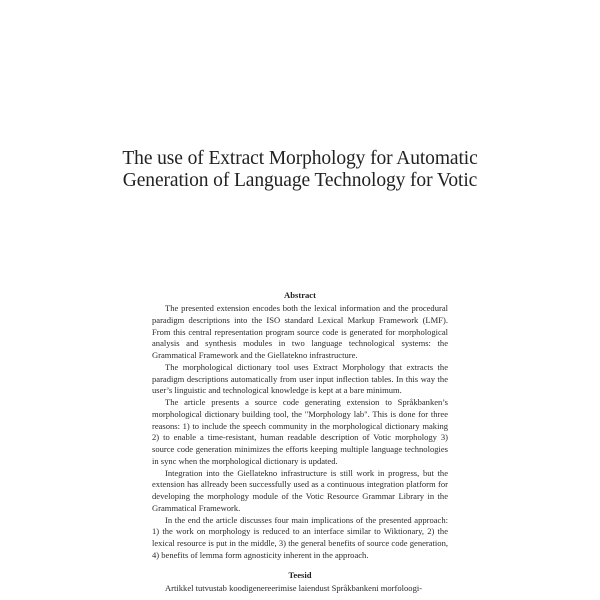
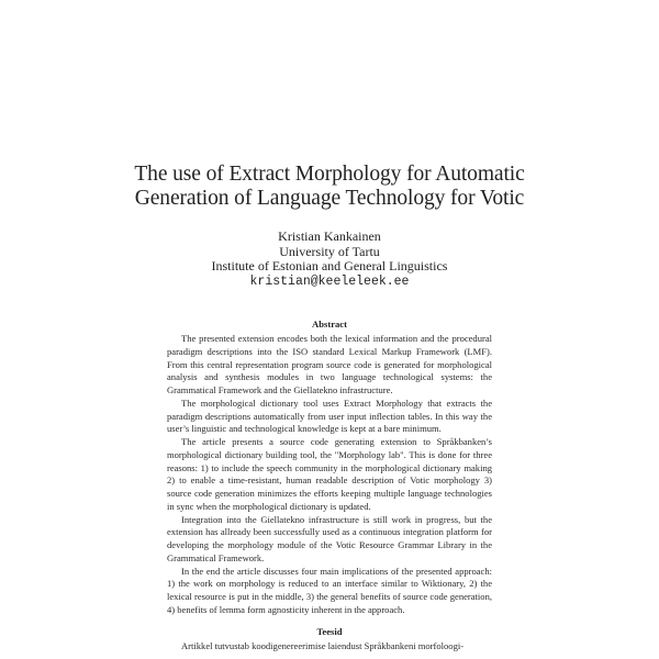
  The use of Extract Morphology for Automatic
  Generation of Language Technology for Votic
+ Kristian Kankainen
+ University of Tartu
+ Institute of Estonian and General Linguistics
+ kristian@keeleleek.ee
  Abstract
  The presented extension encodes both the lexical information and the pro­cedural paradigm descriptions into the ISO standard Lexical Markup Framework (LMF). From this central representation program source code is generated for morphological analysis and synthesis modules in two language technological sys­tems: the Grammatical Framework and the Giellatekno infrastructure.
  The morphological dictionary tool uses Extract Morphology that extracts the paradigm descriptions automatically from user input inflection tables. In this way the user’s linguistic and technological knowledge is kept at a bare minimum.
  The article presents a source code generating extension to Språkbanken’s morphological dictionary building tool, the "Morphology lab". This is done for three reasons: 1) to include the speech community in the morphological dictio­nary making 2) to enable a time-resistant, human readable description of Votic morphology 3) source code generation minimizes the efforts keeping multiple language technologies in sync when the morphological dictionary is updated.
  Integration into the Giellatekno infrastructure is still work in progress, but the extension has allready been successfully used as a continuous integration platform for developing the morphology module of the Votic Resource Grammar Library in the Grammatical Framework.
  In the end the article discusses four main implications of the presented ap­proach: 1) the work on morphology is reduced to an interface similar to Wik­tionary, 2) the lexical resource is put in the middle, 3) the general benefits of source code generation, 4) benefits of lemma form agnosticity inherent in the approach.
  Teesid
  Artikkel tutvustab koodigenereerimise laiendust Språkbankeni morfoloogi-
